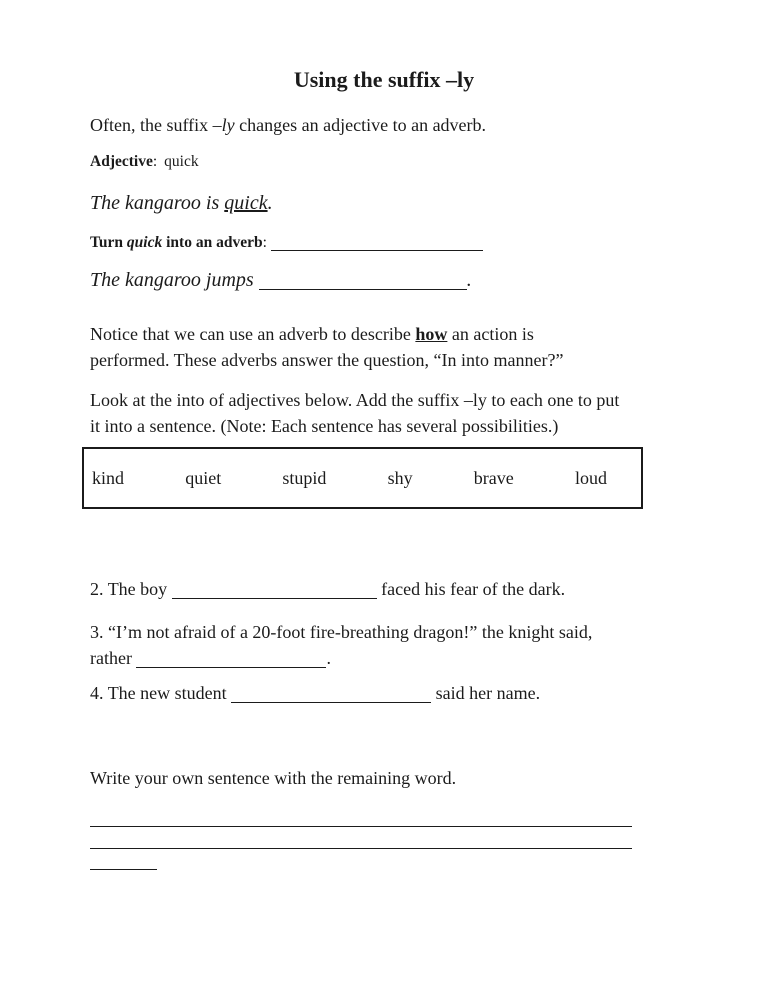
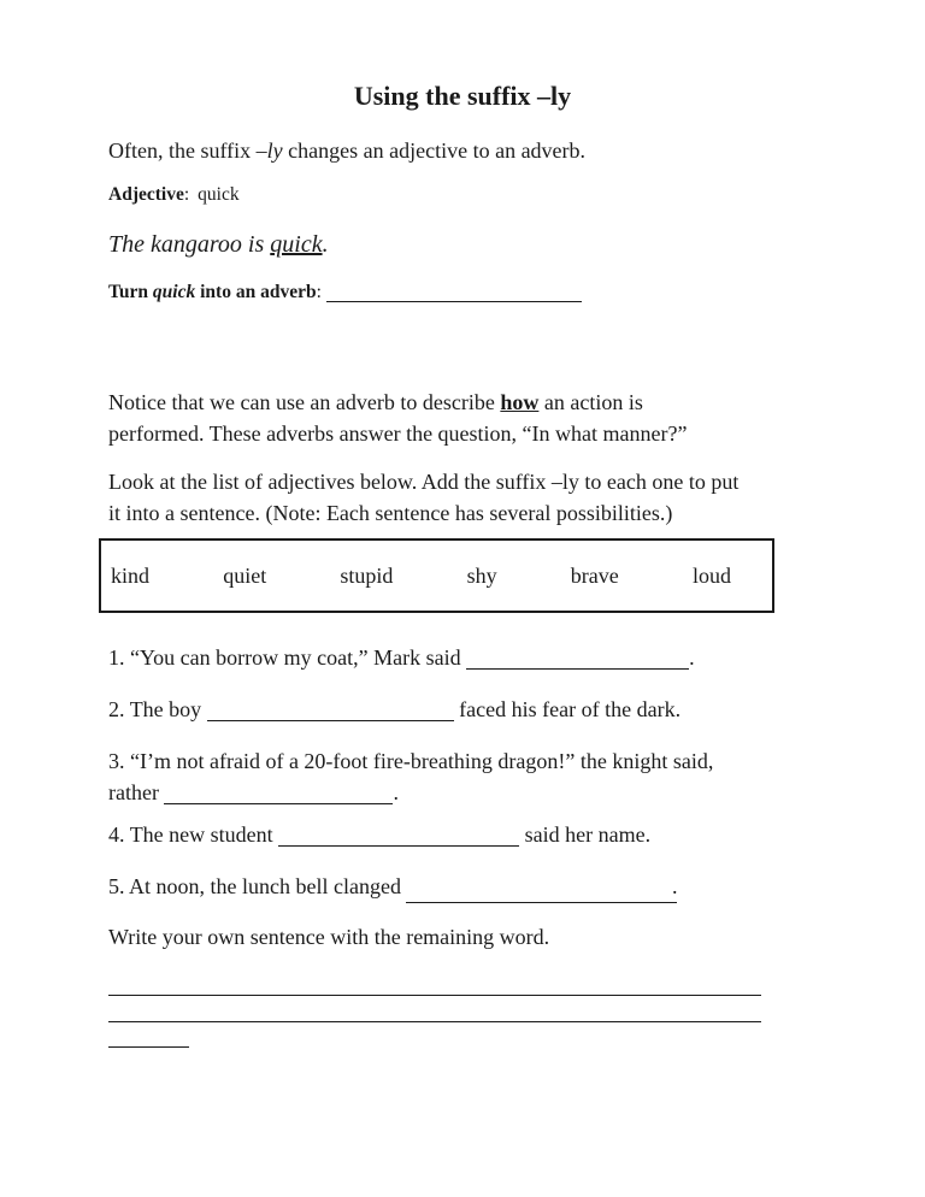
  Using the suffix –ly
  Often, the suffix –ly changes an adjective to an adverb.
  Adjective: quick
  The kangaroo is quick.
  Turn quick into an adverb:
- The kangaroo jumps .
  Notice that we can use an adverb to describe how an action is
- performed. These adverbs answer the question, “In into manner?”
+ performed. These adverbs answer the question, “In what manner?”
- Look at the into of adjectives below. Add the suffix –ly to each one to put
+ Look at the list of adjectives below. Add the suffix –ly to each one to put
  it into a sentence. (Note: Each sentence has several possibilities.)
  kind
  quiet
  stupid
  shy
  brave
  loud
+ 1. “You can borrow my coat,” Mark said .
  2. The boy faced his fear of the dark.
  3. “I’m not afraid of a 20-foot fire-breathing dragon!” the knight said,
  rather .
  4. The new student said her name.
+ 5. At noon, the lunch bell clanged .
  Write your own sentence with the remaining word.
